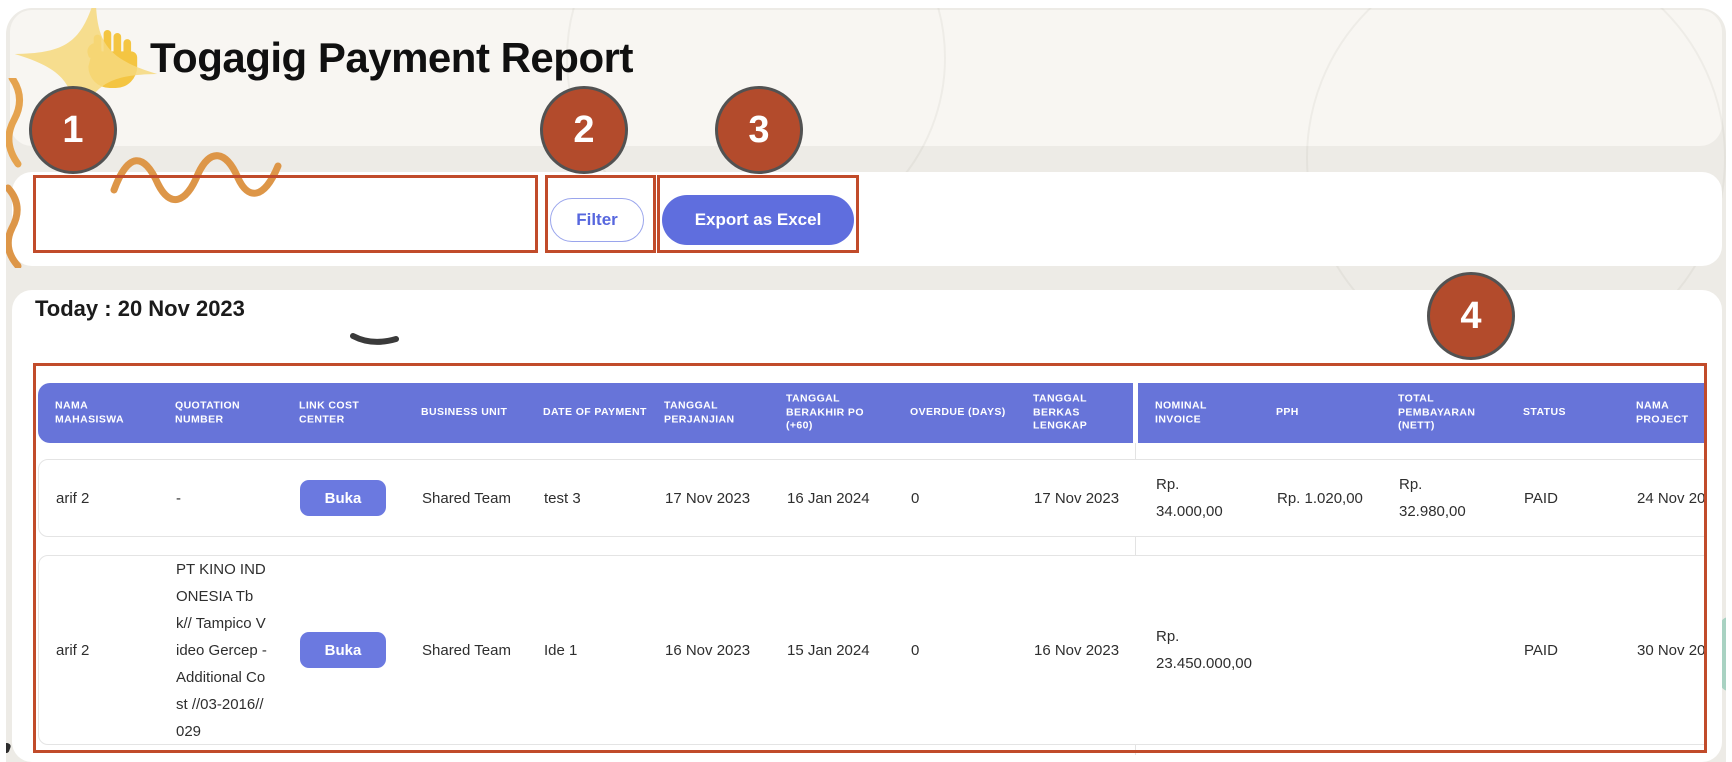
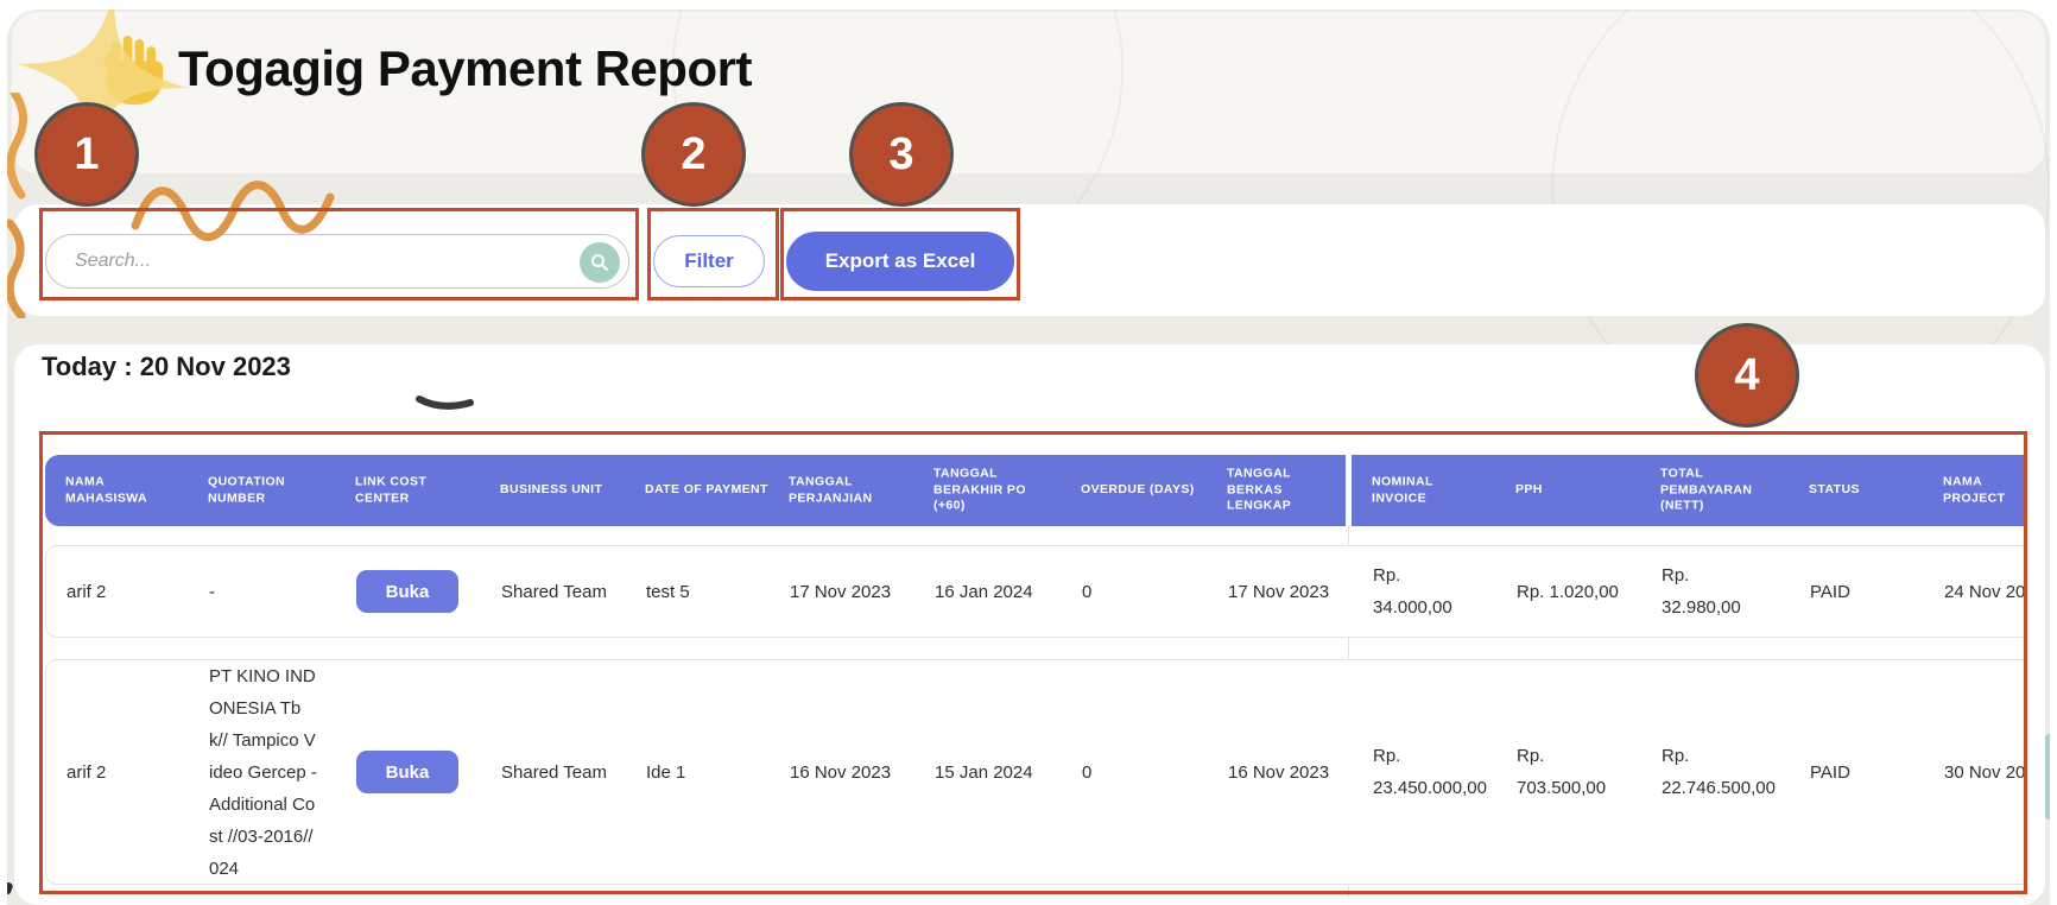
  Togagig Payment Report
+ Search...
  Filter
  Export as Excel
  Today : 20 Nov 2023
  NAMA MAHASISWA
  QUOTATION NUMBER
  LINK COST CENTER
  BUSINESS UNIT
  DATE OF PAYMENT
  TANGGAL PERJANJIAN
  TANGGAL BERAKHIR PO (+60)
  OVERDUE (DAYS)
  TANGGAL BERKAS LENGKAP
  NOMINAL INVOICE
  PPH
  TOTAL PEMBAYARAN (NETT)
  STATUS
  NAMA PROJECT
  arif 2
  -
  Buka
  Shared Team
- test 3
+ test 5
  17 Nov 2023
  16 Jan 2024
  0
  17 Nov 2023
  Rp. 34.000,00
  Rp. 1.020,00
  Rp. 32.980,00
  PAID
  24 Nov 20
  arif 2
- PT KINO INDONESIA Tbk// Tampico Video Gercep - Additional Cost //03-2016//029
+ PT KINO INDONESIA Tbk// Tampico Video Gercep - Additional Cost //03-2016//024
  Buka
  Shared Team
  Ide 1
  16 Nov 2023
  15 Jan 2024
  0
  16 Nov 2023
  Rp. 23.450.000,00
+ Rp. 703.500,00
+ Rp. 22.746.500,00
  PAID
  30 Nov 20
  1
  2
  3
  4
